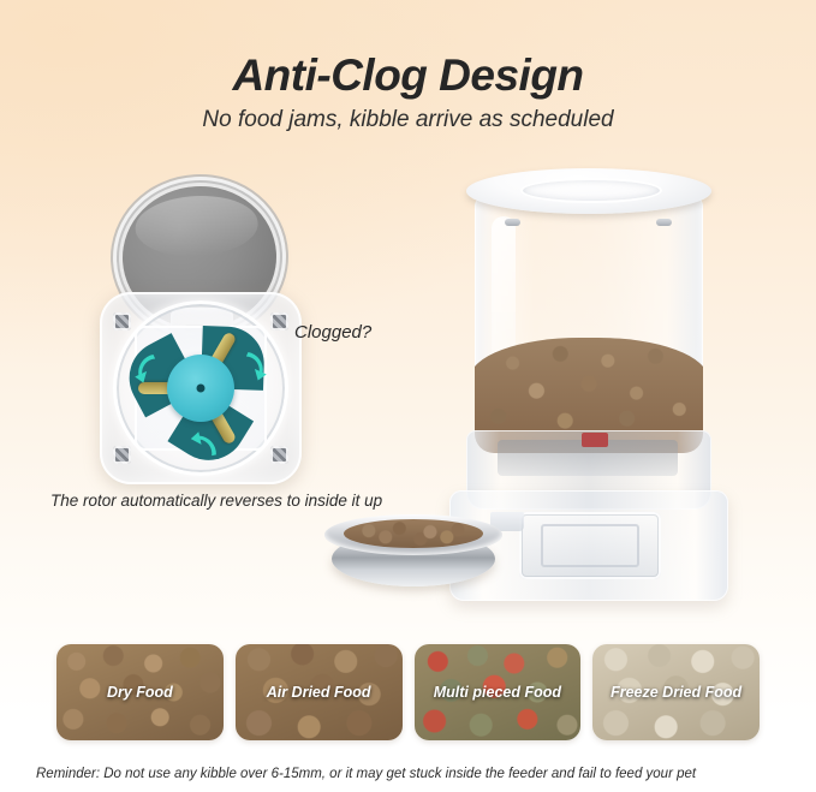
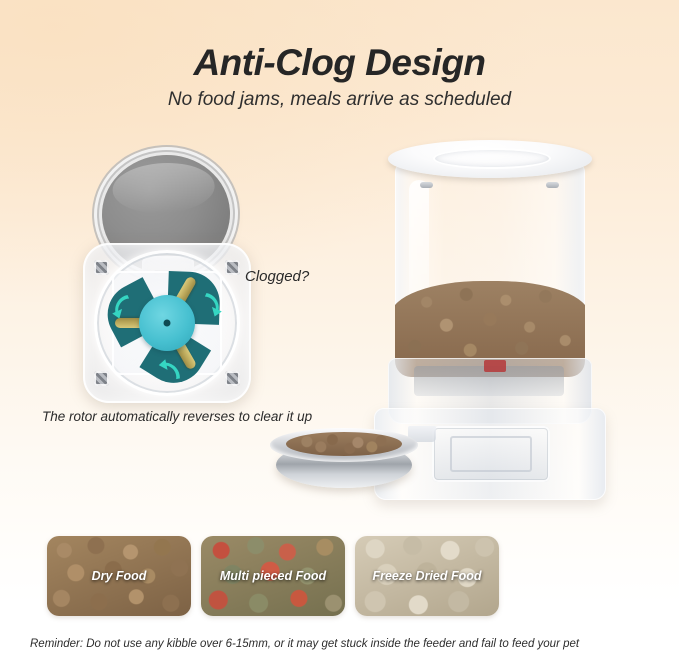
  Anti-Clog Design
- No food jams, kibble arrive as scheduled
+ No food jams, meals arrive as scheduled
  Clogged?
- The rotor automatically reverses to inside it up
+ The rotor automatically reverses to clear it up
  Dry Food
- Air Dried Food
  Multi pieced Food
  Freeze Dried Food
  Reminder: Do not use any kibble over 6-15mm, or it may get stuck inside the feeder and fail to feed your pet
